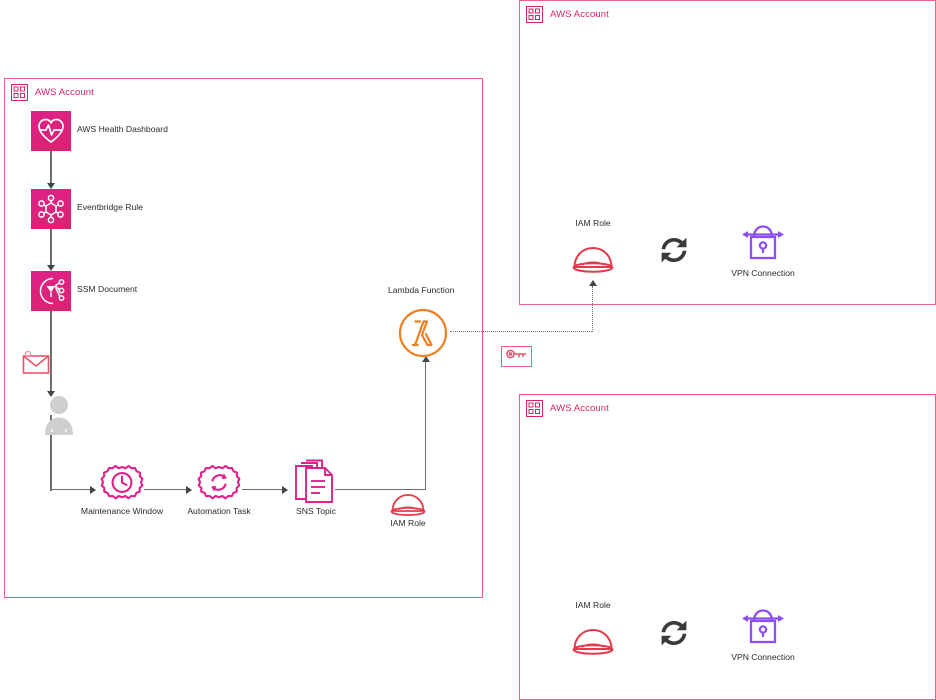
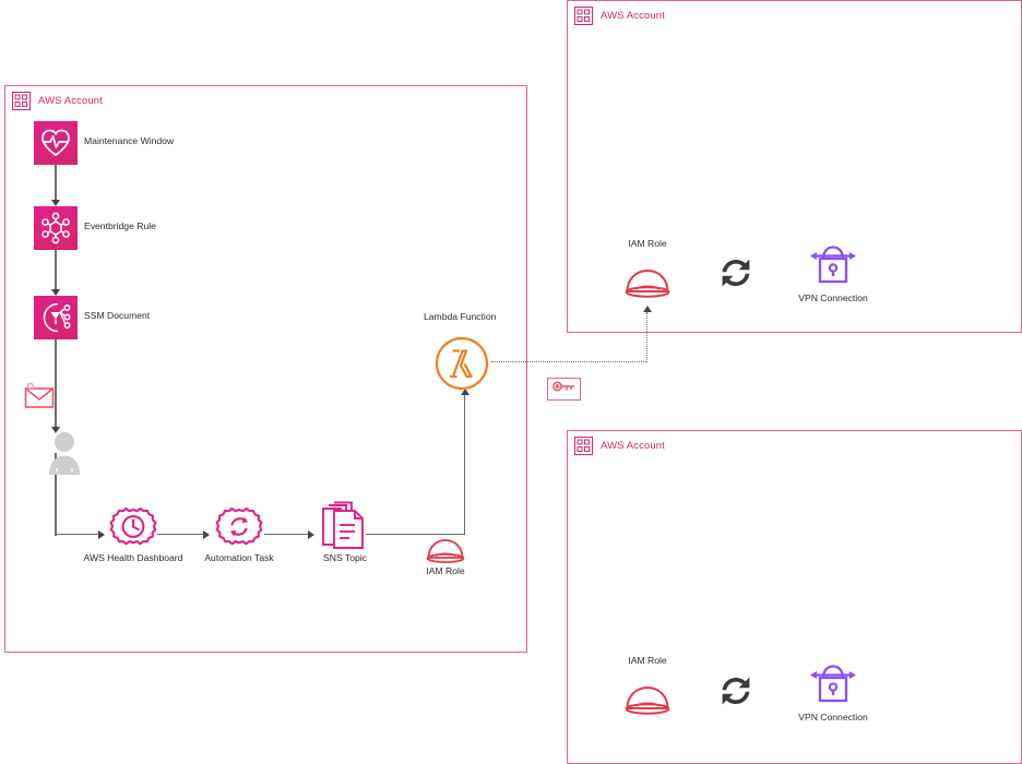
  AWS Account
- AWS Health Dashboard
+ Maintenance Window
  Eventbridge Rule
  SSM Document
- Maintenance Window
+ AWS Health Dashboard
  Automation Task
  SNS Topic
  IAM Role
  Lambda Function
  AWS Account
  IAM Role
  VPN Connection
  AWS Account
  IAM Role
  VPN Connection
